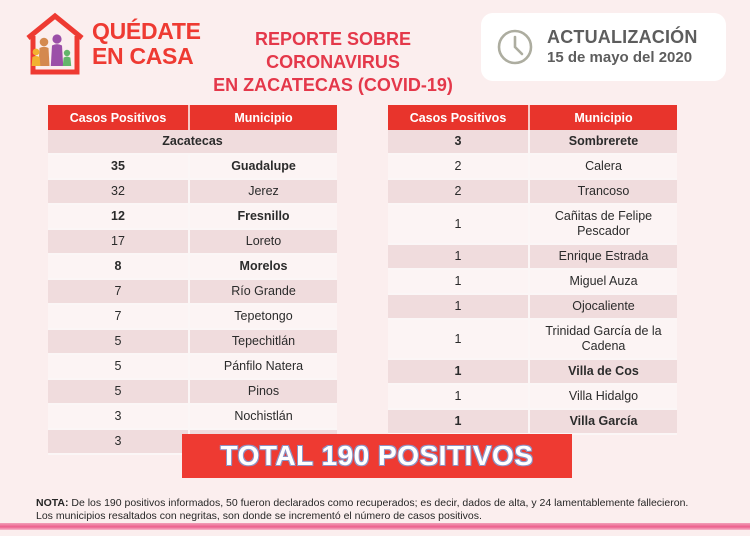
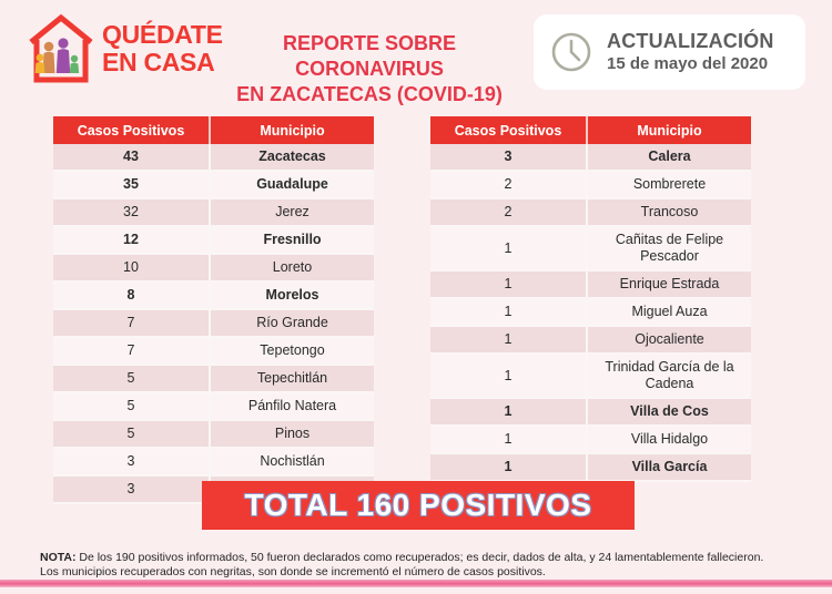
  QUÉDATE
  EN CASA
  REPORTE SOBRE CORONAVIRUS
  EN ZACATECAS (COVID-19)
  ACTUALIZACIÓN
  15 de mayo del 2020
  Casos Positivos
  Municipio
+ 43
  Zacatecas
  35
  Guadalupe
  32
  Jerez
  12
  Fresnillo
- 17
+ 10
  Loreto
  8
  Morelos
  7
  Río Grande
  7
  Tepetongo
  5
  Tepechitlán
  5
  Pánfilo Natera
  5
  Pinos
  3
  Nochistlán
  3
  Casos Positivos
  Municipio
  3
- Sombrerete
+ Calera
  2
- Calera
+ Sombrerete
  2
  Trancoso
  1
  Cañitas de Felipe Pescador
  1
  Enrique Estrada
  1
  Miguel Auza
  1
  Ojocaliente
  1
  Trinidad García de la Cadena
  1
  Villa de Cos
  1
  Villa Hidalgo
  1
  Villa García
- TOTAL 190 POSITIVOS
+ TOTAL 160 POSITIVOS
  NOTA: De los 190 positivos informados, 50 fueron declarados como recuperados; es decir, dados de alta, y 24 lamentablemente fallecieron.
- Los municipios resaltados con negritas, son donde se incrementó el número de casos positivos.
+ Los municipios recuperados con negritas, son donde se incrementó el número de casos positivos.
